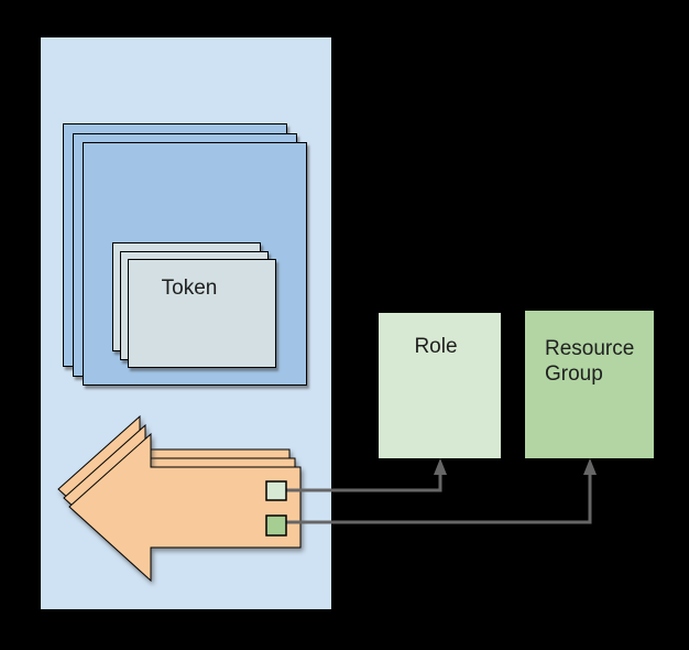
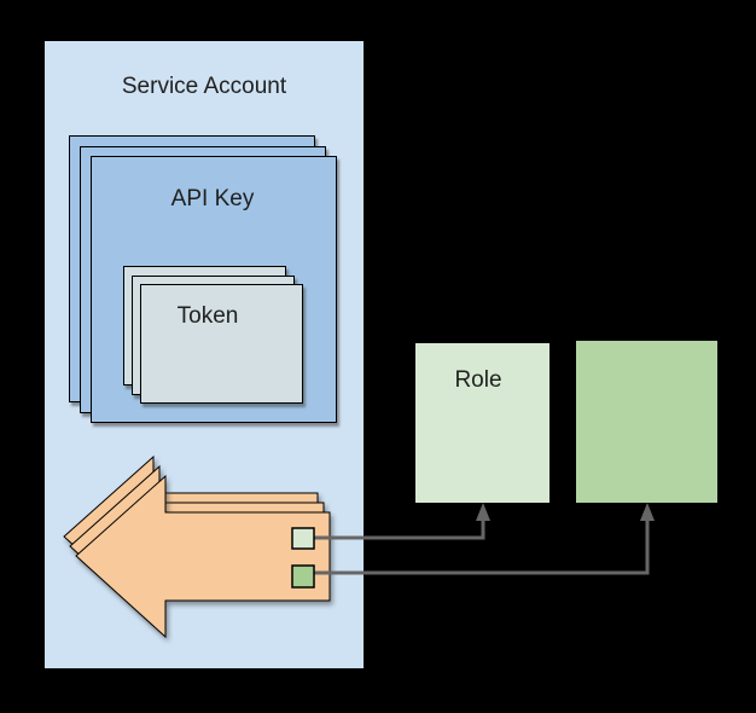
+ Service Account
+ API Key
  Token
  Role
- Resource Group
